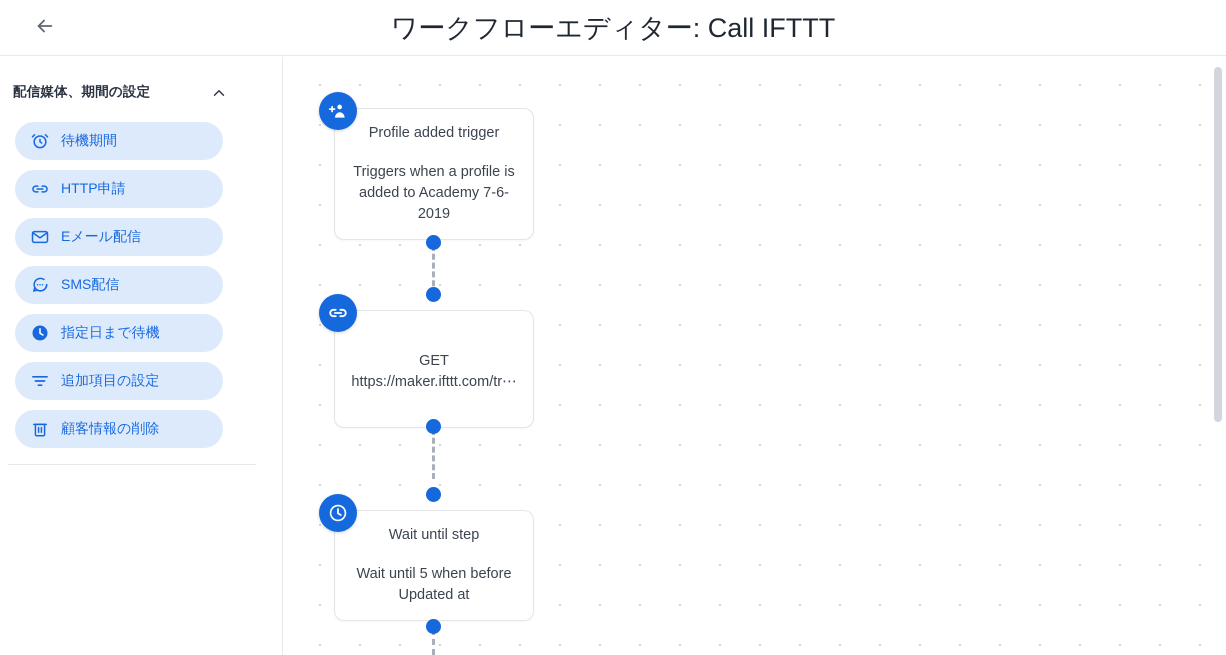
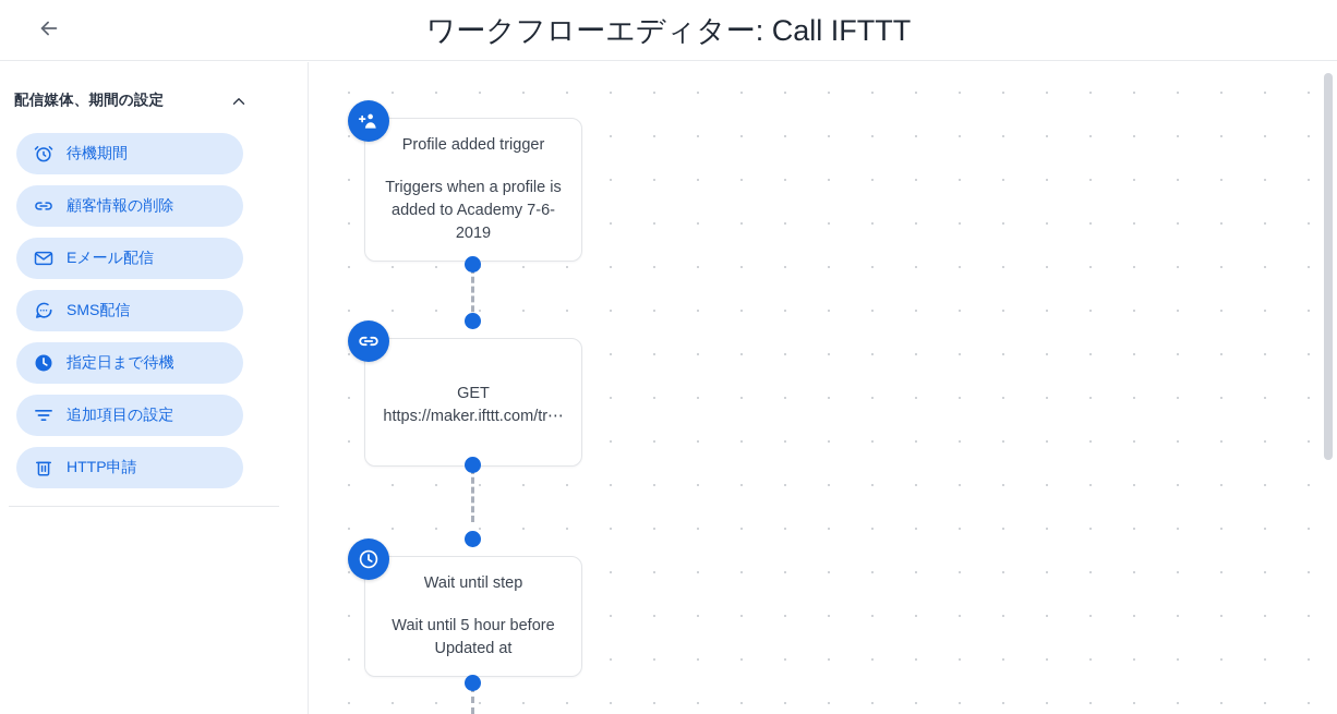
  ワークフローエディター: Call IFTTT
  配信媒体、期間の設定
  待機期間
- HTTP申請
+ 顧客情報の削除
  Eメール配信
  SMS配信
  指定日まで待機
  追加項目の設定
- 顧客情報の削除
+ HTTP申請
  Profile added trigger
  Triggers when a profile is added to Academy 7-6-2019
  GET
  https://maker.ifttt.com/tr⋯
  Wait until step
- Wait until 5 when before Updated at
+ Wait until 5 hour before Updated at
